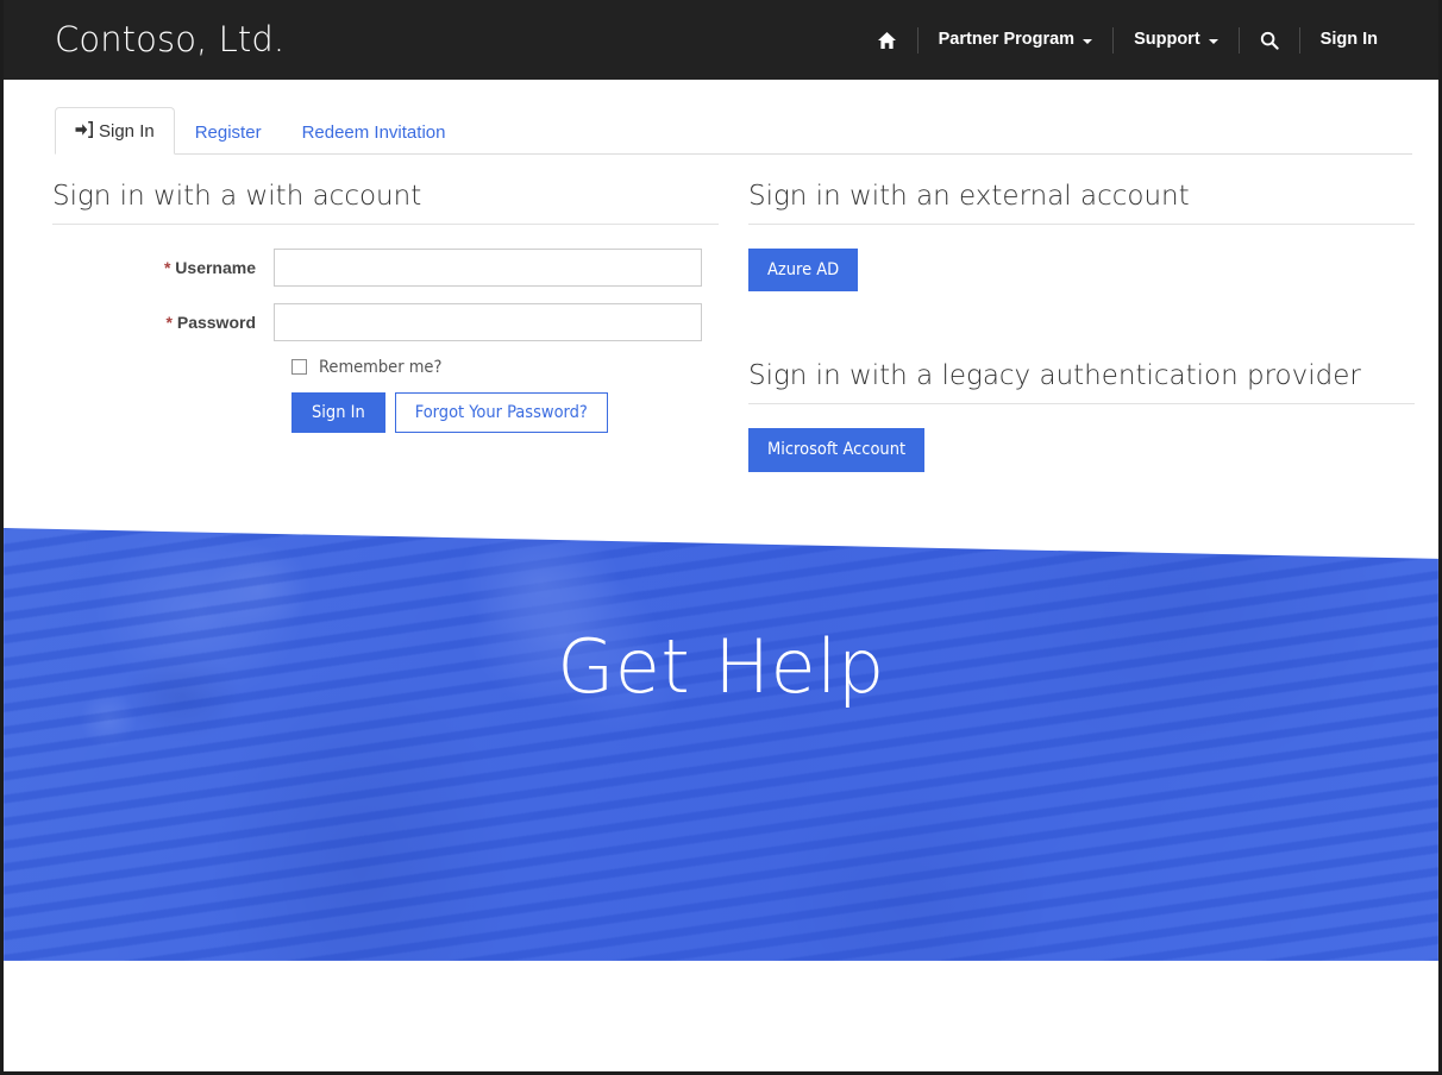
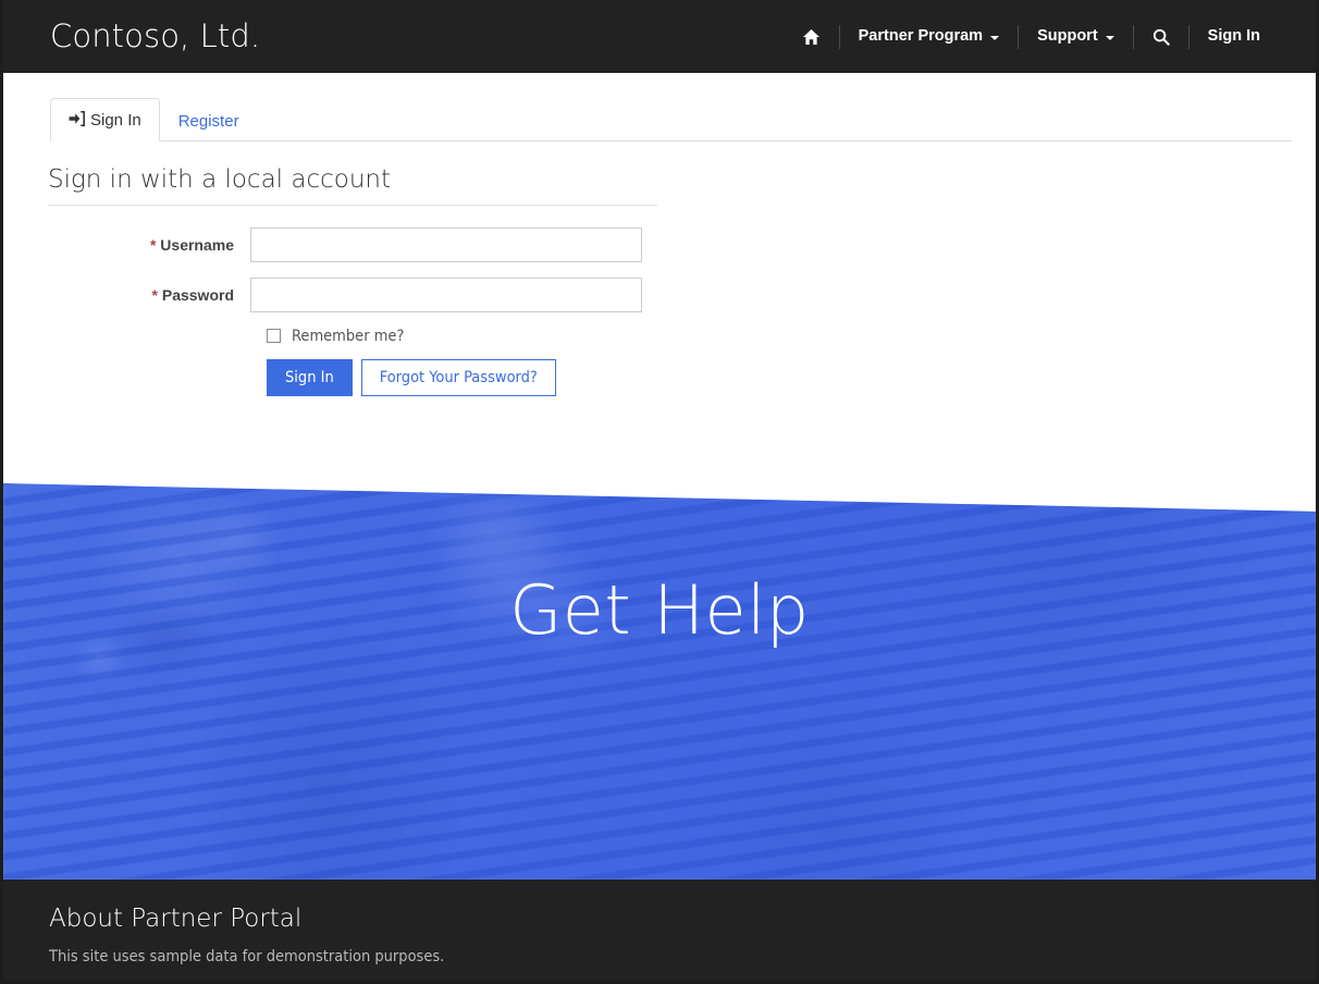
  Contoso, Ltd.
  Partner Program
  Support
  Sign In
  Sign In
  Register
- Redeem Invitation
- Sign in with a with account
+ Sign in with a local account
  * Username
  * Password
  Remember me?
  Sign In
  Forgot Your Password?
- Sign in with an external account
- Azure AD
- Sign in with a legacy authentication provider
- Microsoft Account
  Get Help
+ About Partner Portal
+ This site uses sample data for demonstration purposes.
